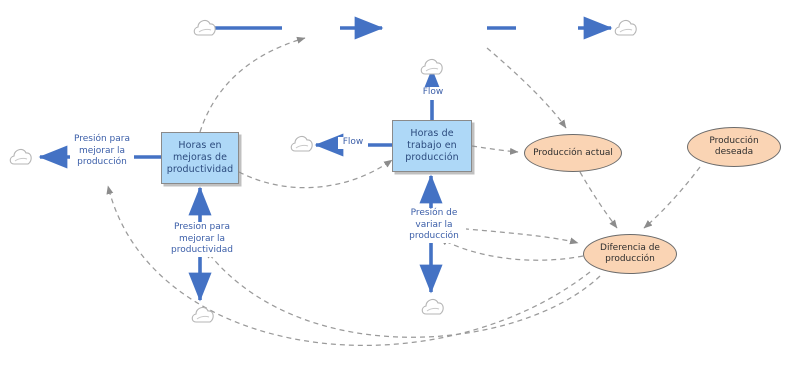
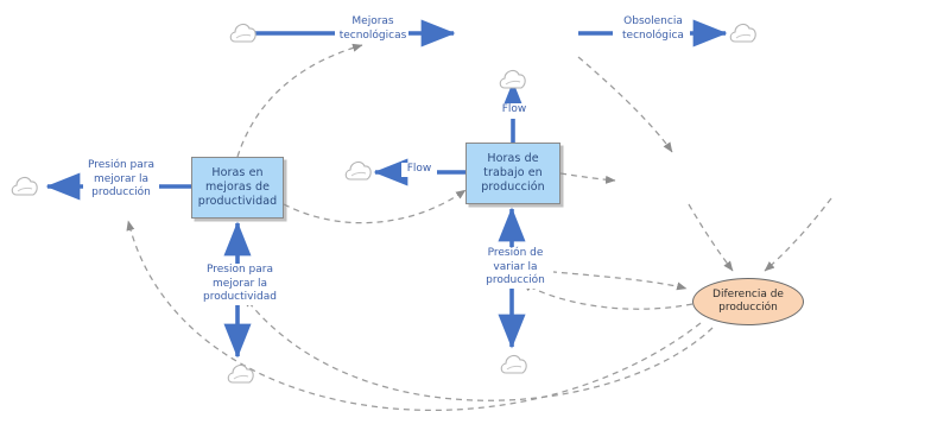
  Horas en
  mejoras de
  productividad
  Horas de
  trabajo en
  producción
- Producción actual
- Producción
- deseada
  Diferencia de
  producción
+ Mejoras
+ tecnológicas
+ Obsolencia
+ tecnológica
  Flow
  Flow
  Presión para
  mejorar la
  producción
  Presion para
  mejorar la
  productividad
  Presión de
  variar la
  producción
